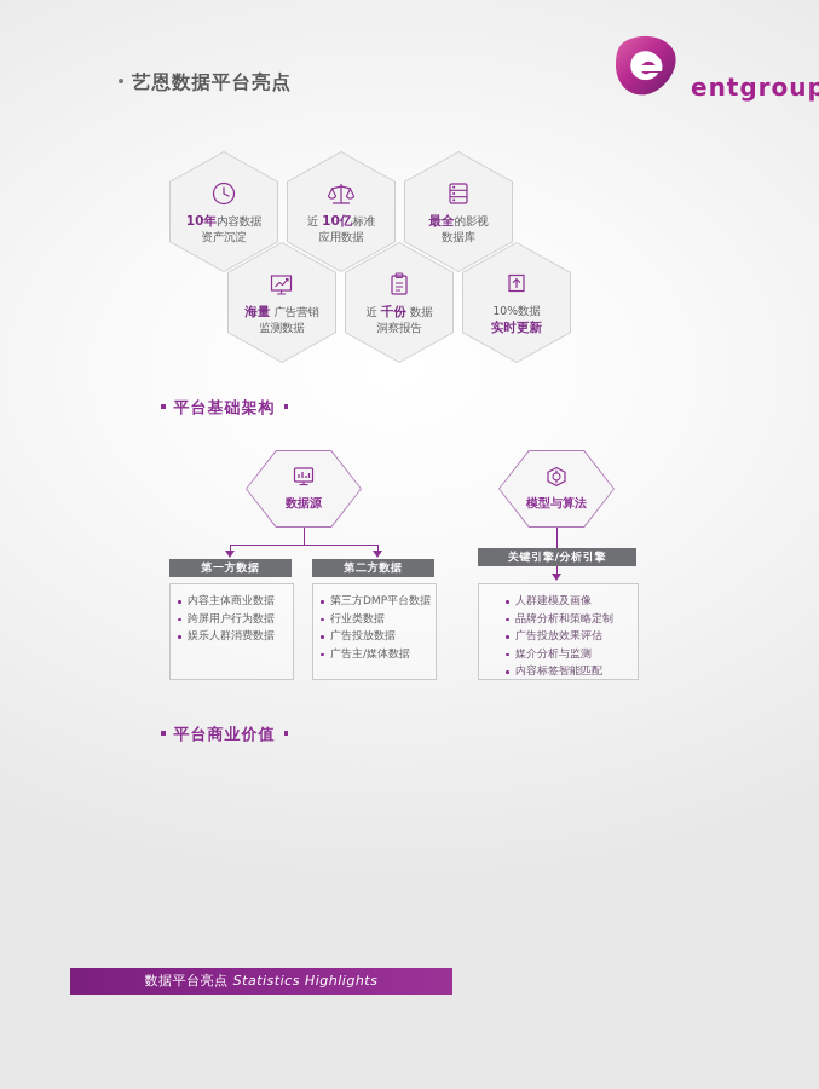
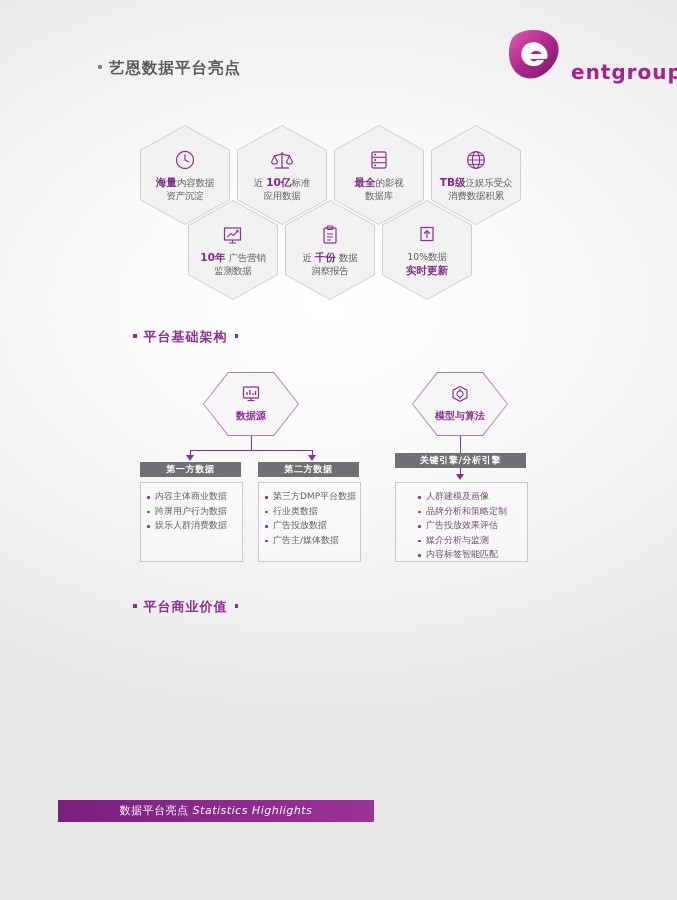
  entgroup
  艺恩数据平台亮点
- 10年内容数据
+ 海量内容数据
  资产沉淀
  近 10亿标准
  应用数据
  最全的影视
  数据库
+ TB级泛娱乐受众
+ 消费数据积累
- 海量 广告营销
+ 10年 广告营销
  监测数据
  近 千份 数据
  洞察报告
  10%数据
  实时更新
  平台基础架构
  数据源
  模型与算法
  第一方数据
  第二方数据
  关键引擎/分析引擎
  内容主体商业数据
  跨屏用户行为数据
  娱乐人群消费数据
  第三方DMP平台数据
  行业类数据
  广告投放数据
  广告主/媒体数据
  人群建模及画像
  品牌分析和策略定制
  广告投放效果评估
  媒介分析与监测
  内容标签智能匹配
  平台商业价值
  数据平台亮点 Statistics Highlights
